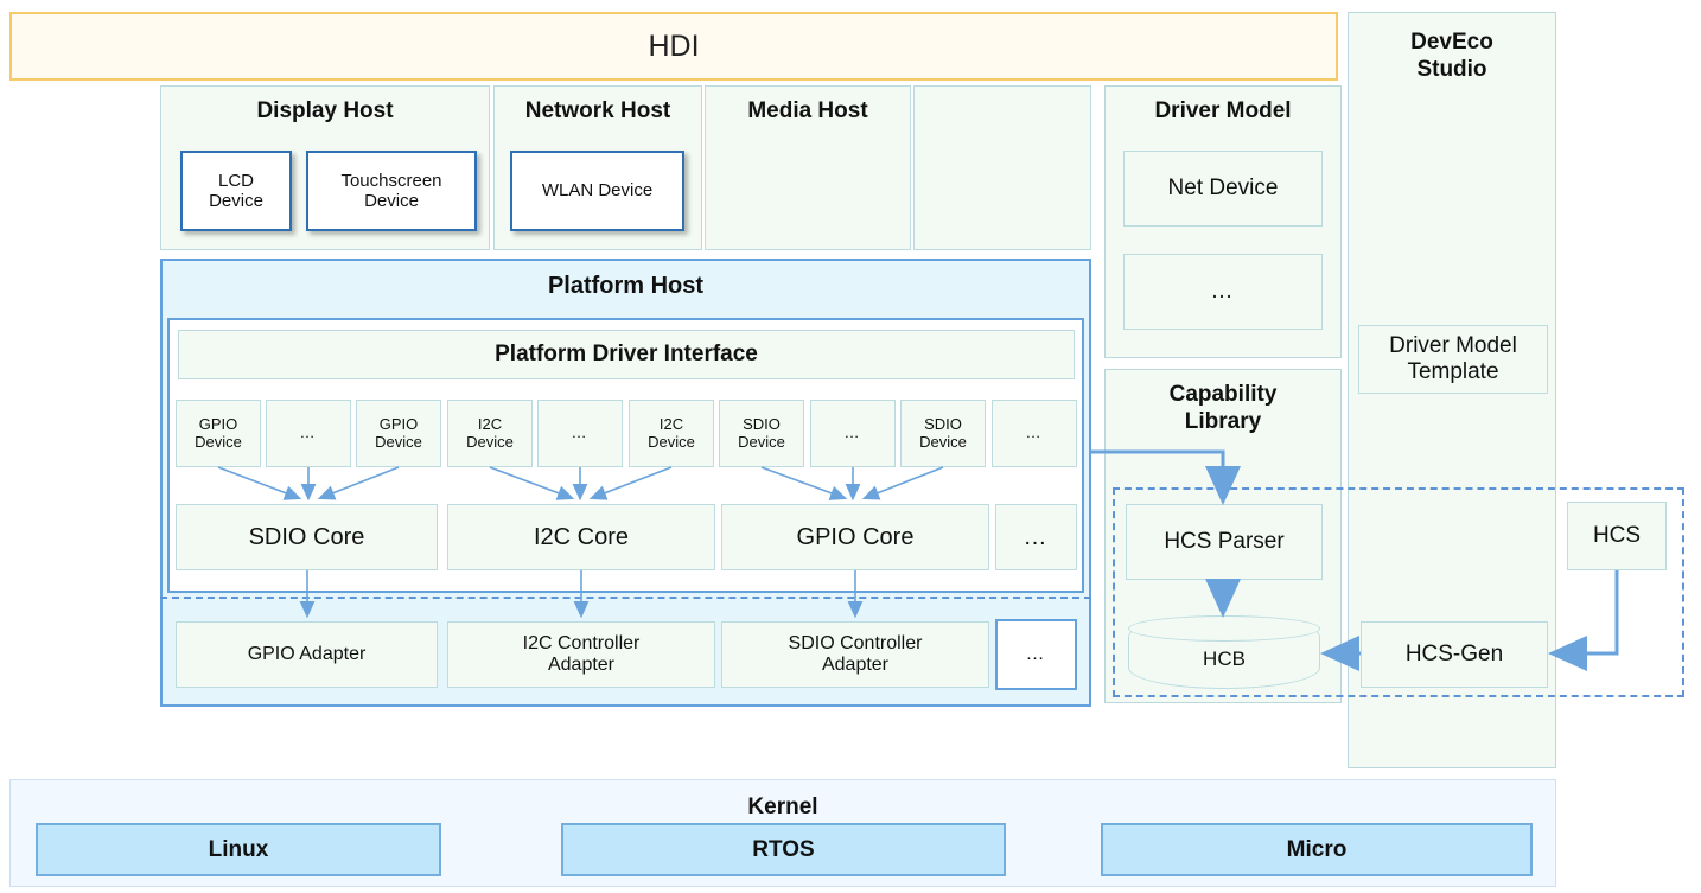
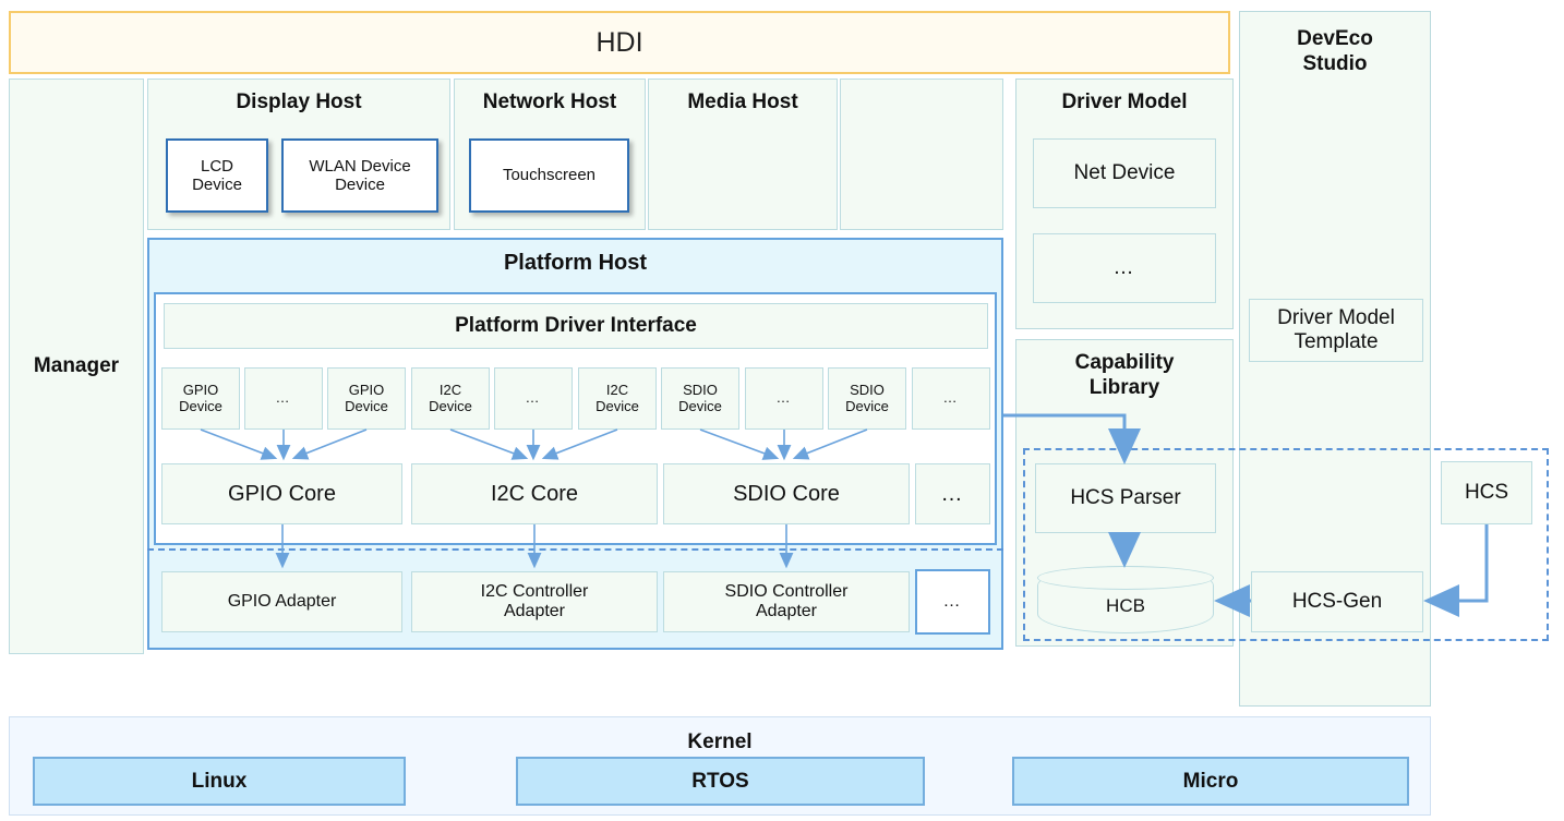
  HDI
+ Manager
  Display Host
  LCD
  Device
- Touchscreen
+ WLAN Device
  Device
  Network Host
- WLAN Device
+ Touchscreen
  Media Host
  Platform Host
  Platform Driver Interface
  GPIO
  Device
  …
  GPIO
  Device
  I2C
  Device
  …
  I2C
  Device
  SDIO
  Device
  …
  SDIO
  Device
  …
- SDIO Core
+ GPIO Core
  I2C Core
- GPIO Core
+ SDIO Core
  …
  GPIO Adapter
  I2C Controller
  Adapter
  SDIO Controller
  Adapter
  …
  Driver Model
  Net Device
  …
  Capability
  Library
  HCS Parser
  HCB
  DevEco
  Studio
  Driver Model
  Template
  HCS-Gen
  HCS
  Kernel
  Linux
  RTOS
  Micro
